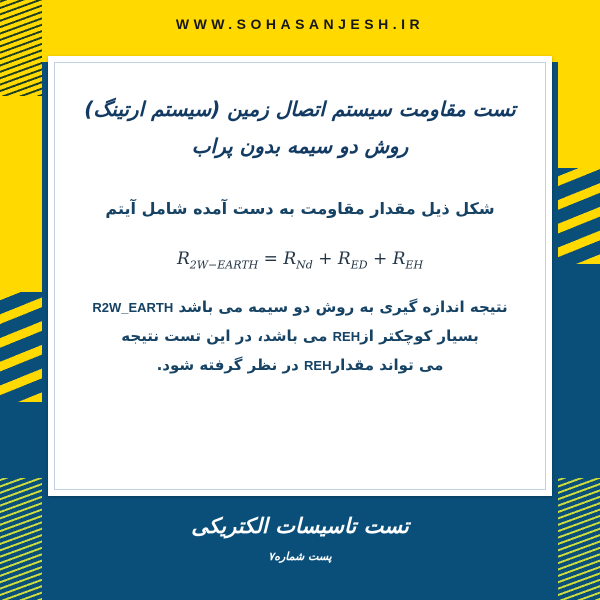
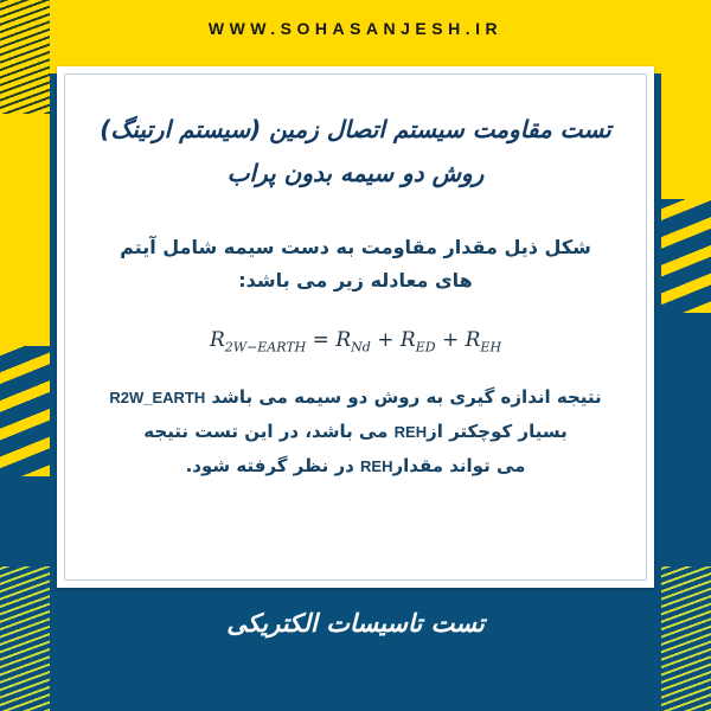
  WWW.SOHASANJESH.IR
  تست مقاومت سیستم اتصال زمین (سیستم ارتینگ)
  روش دو سیمه بدون پراب
- شکل ذیل مقدار مقاومت به دست آمده شامل آیتم
+ شکل ذیل مقدار مقاومت به دست سیمه شامل آیتم
+ های معادله زیر می باشد:
  R2W−EARTH = RNd + RED + REH
  نتیجه اندازه گیری به روش دو سیمه می باشد R2W_EARTH
  بسیار کوچکتر ازREH می باشد، در این تست نتیجه
  می تواند مقدارREH در نظر گرفته شود.
  تست تاسیسات الکتریکی
- پست شماره۷
